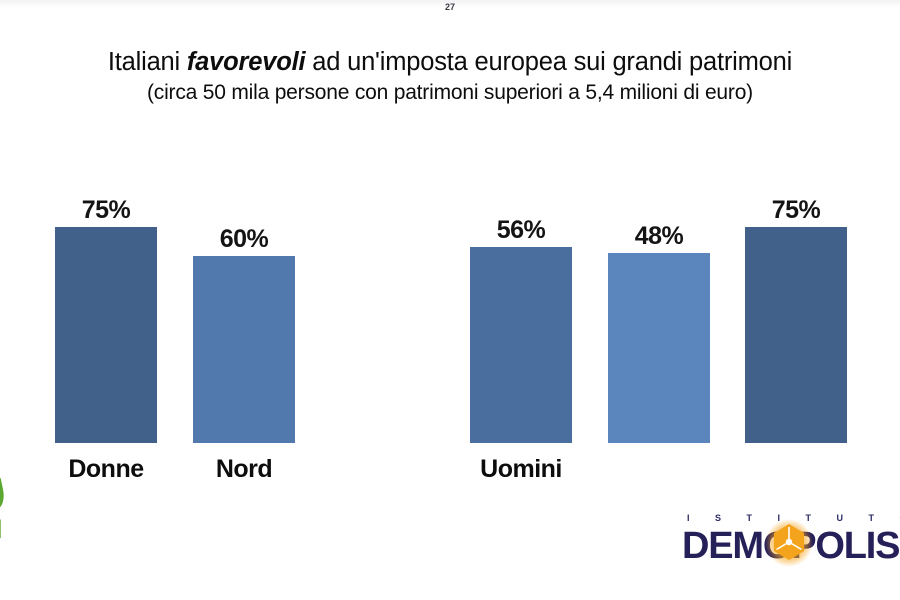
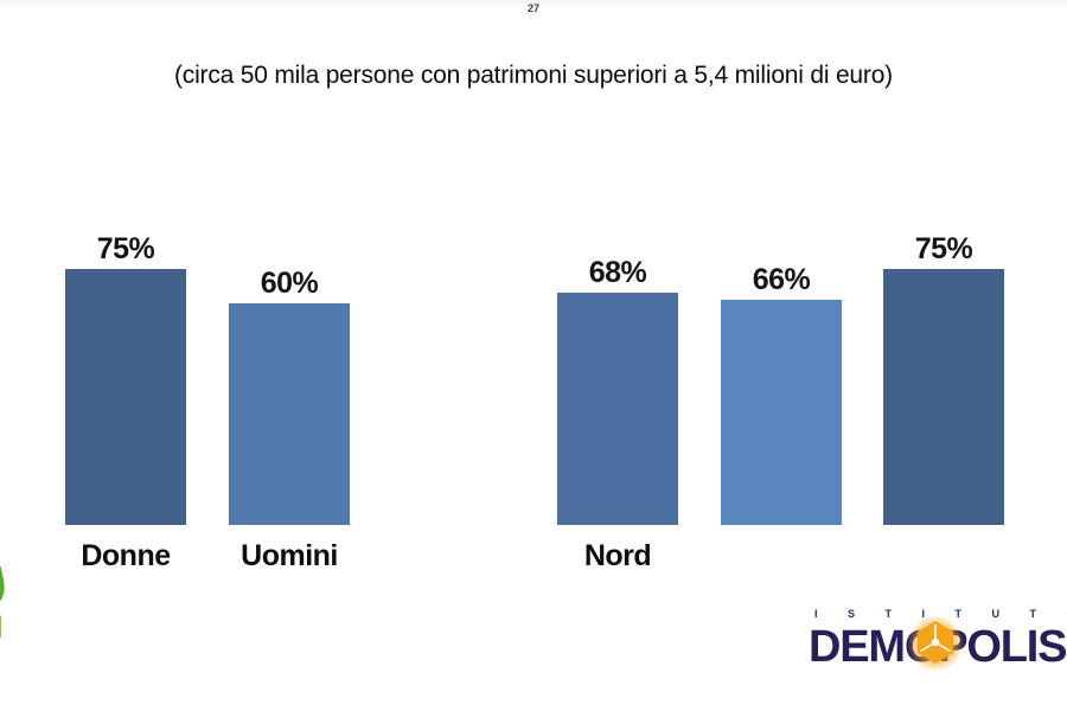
  27
- Italiani favorevoli ad un'imposta europea sui grandi patrimoni
  (circa 50 mila persone con patrimoni superiori a 5,4 milioni di euro)
  75%
  Donne
  60%
- Nord
+ Uomini
- 56%
+ 68%
- Uomini
+ Nord
- 48%
+ 66%
  75%
  I S T I T U T
  DEMOLIS
